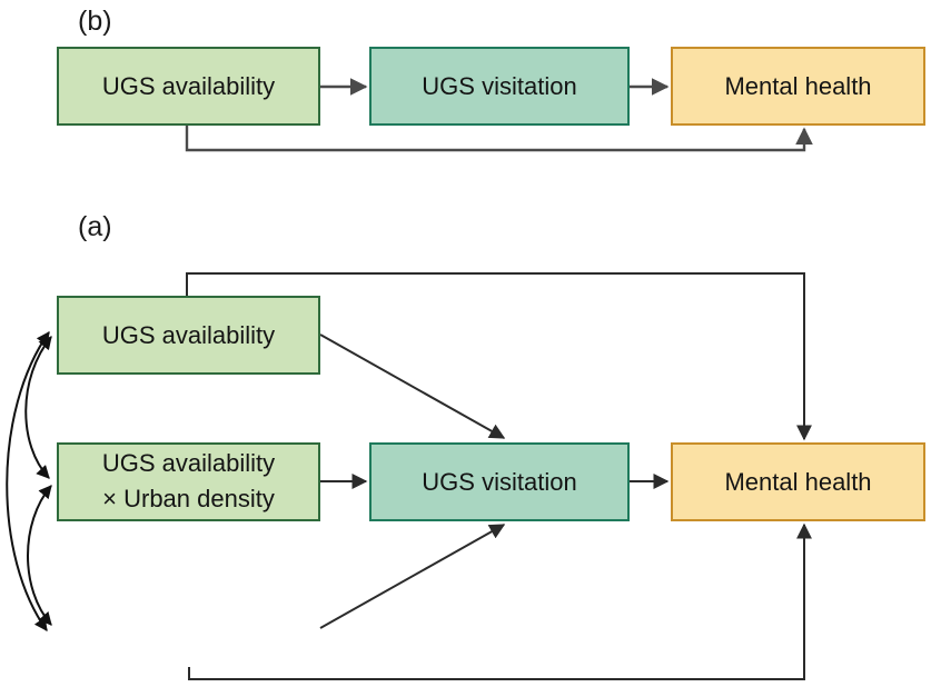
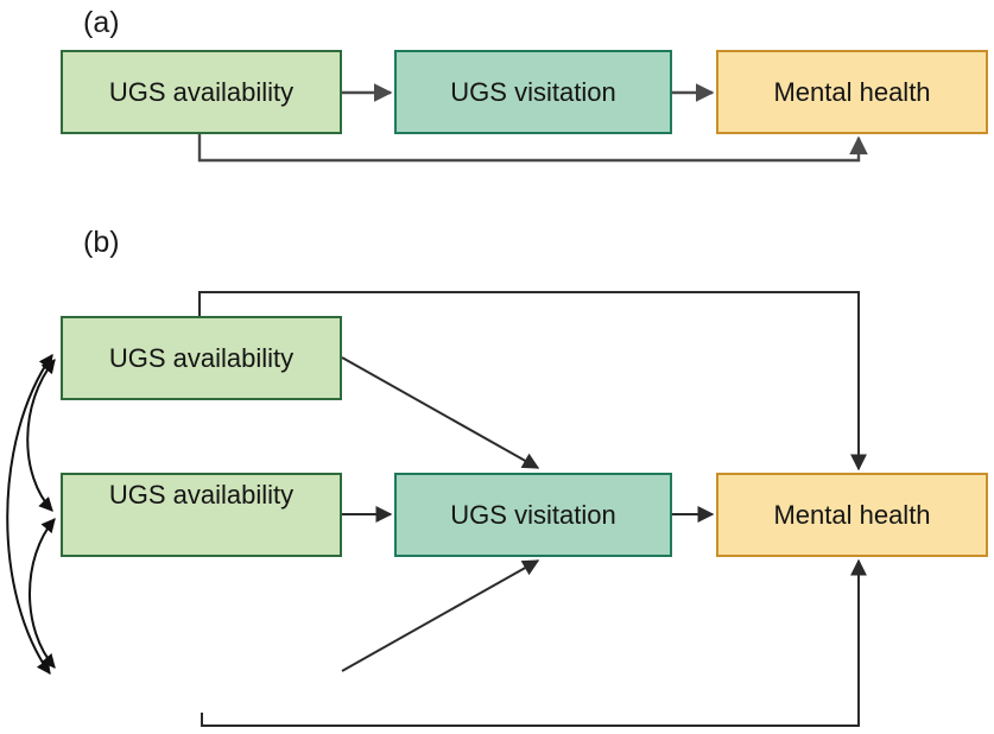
- (b)
+ (a)
  UGS availability
  UGS visitation
  Mental health
- (a)
+ (b)
  UGS availability
  UGS availability
- × Urban density
  UGS visitation
  Mental health
